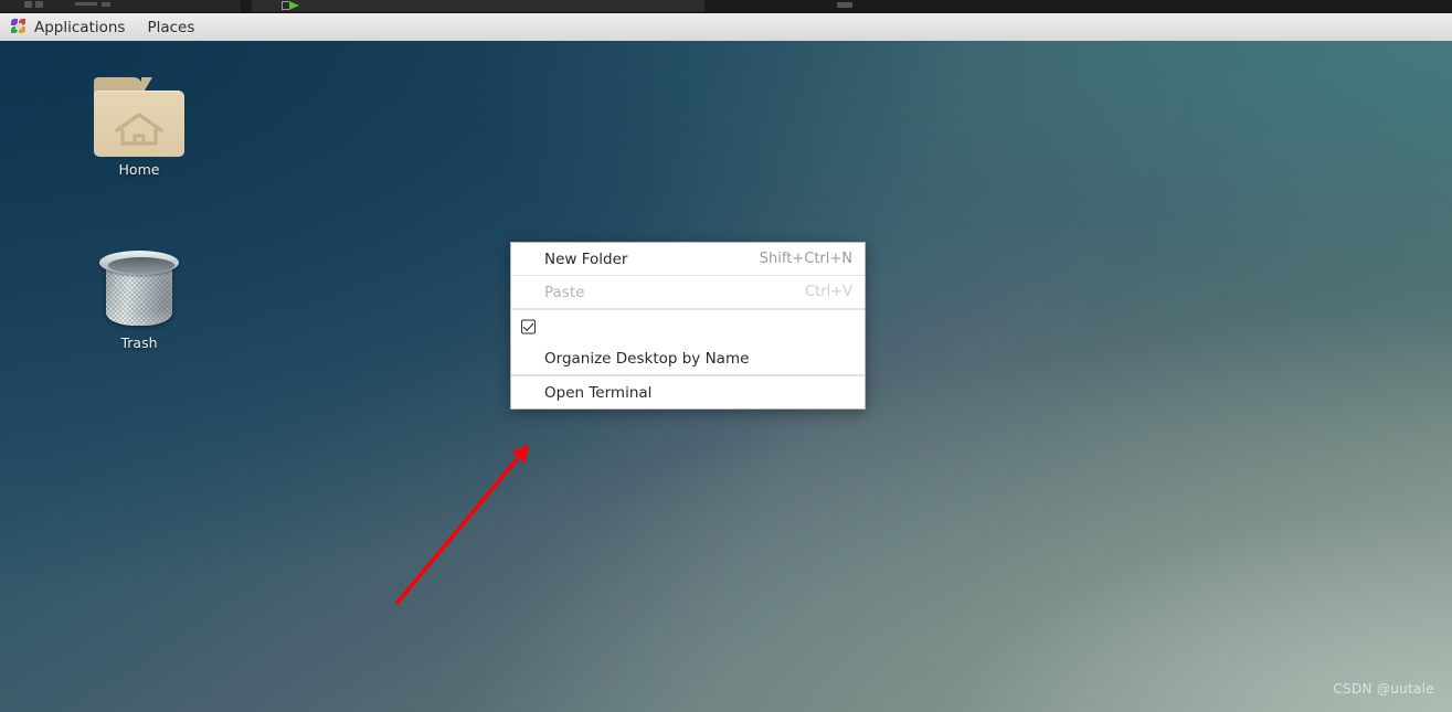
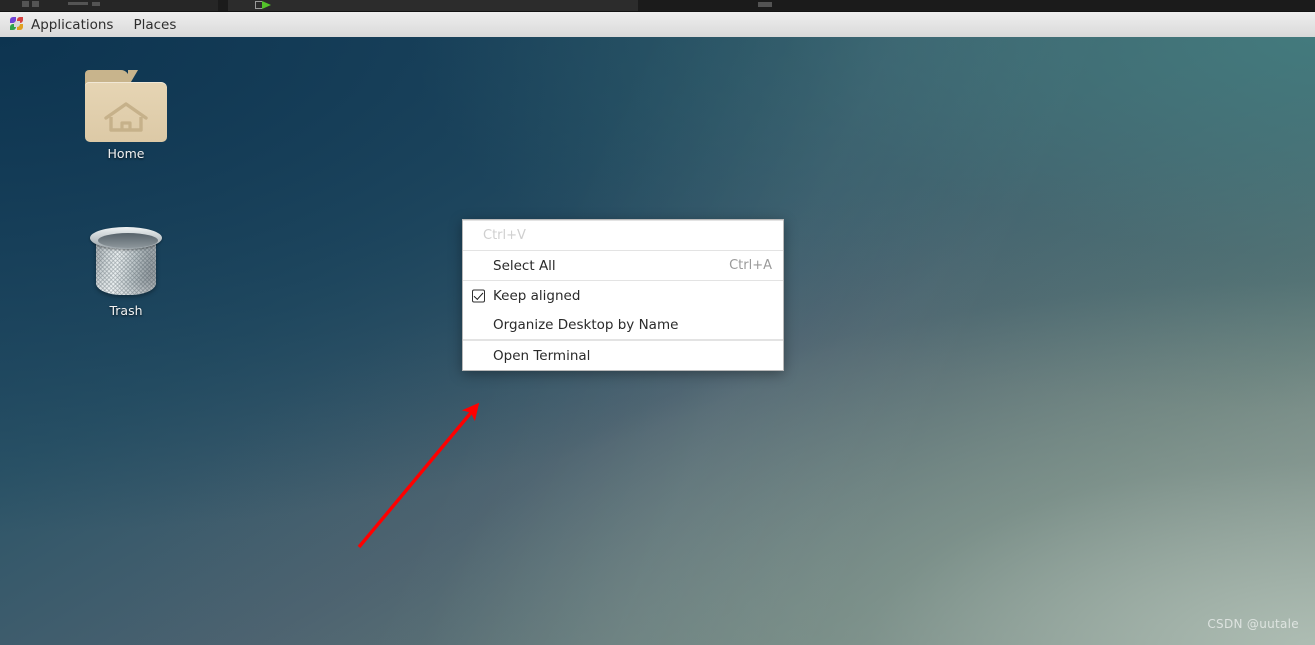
  Applications
  Places
  Home
  Trash
  CSDN @uutale
- New Folder
- Shift+Ctrl+N
- Paste
  Ctrl+V
+ Select All
+ Ctrl+A
+ Keep aligned
  Organize Desktop by Name
  Open Terminal
